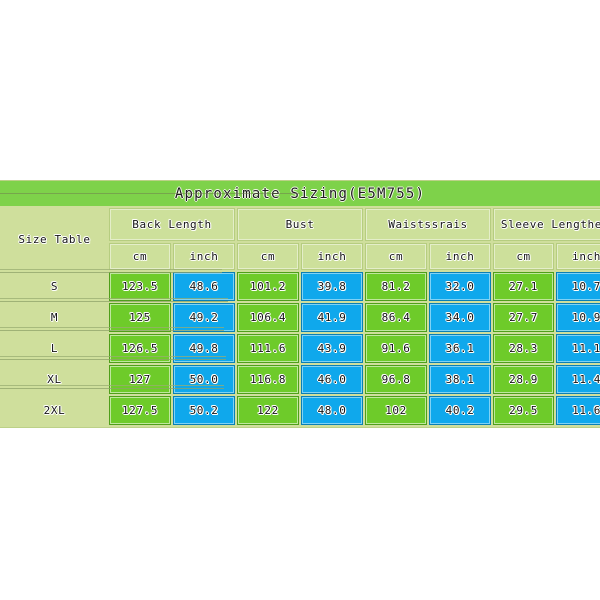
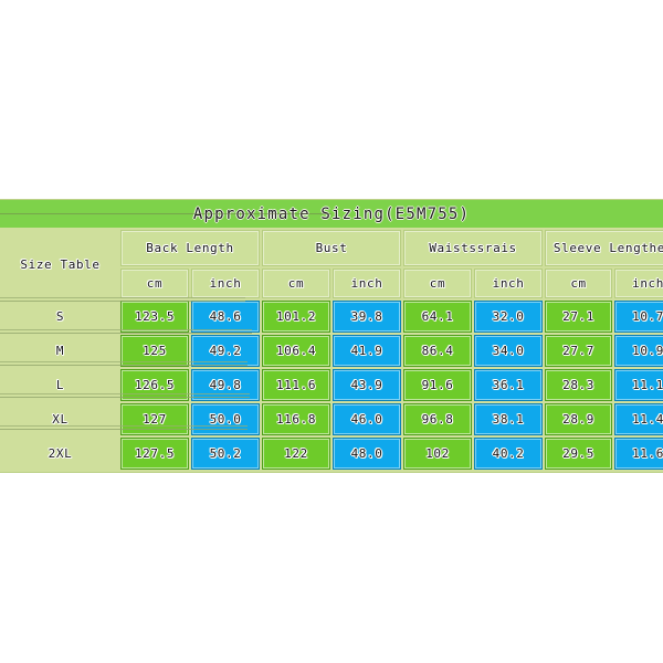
  Approximate Sizing(E5M755)
  Size Table	Back Length	Bust	Waistssrais	Sleeve Lengthe
  cm	inch	cm	inch	cm	inch	cm	inch
- S	123.5	48.6	101.2	39.8	81.2	32.0	27.1	10.7
+ S	123.5	48.6	101.2	39.8	64.1	32.0	27.1	10.7
  M	125	49.2	106.4	41.9	86.4	34.0	27.7	10.9
  L	126.5	49.8	111.6	43.9	91.6	36.1	28.3	11.1
  XL	127	50.0	116.8	46.0	96.8	38.1	28.9	11.4
  2XL	127.5	50.2	122	48.0	102	40.2	29.5	11.6
